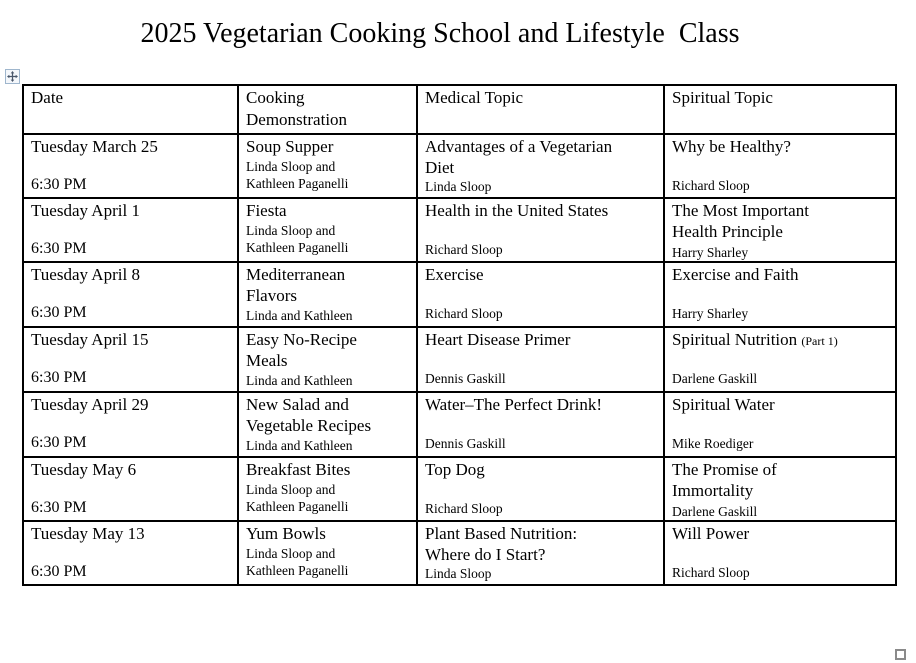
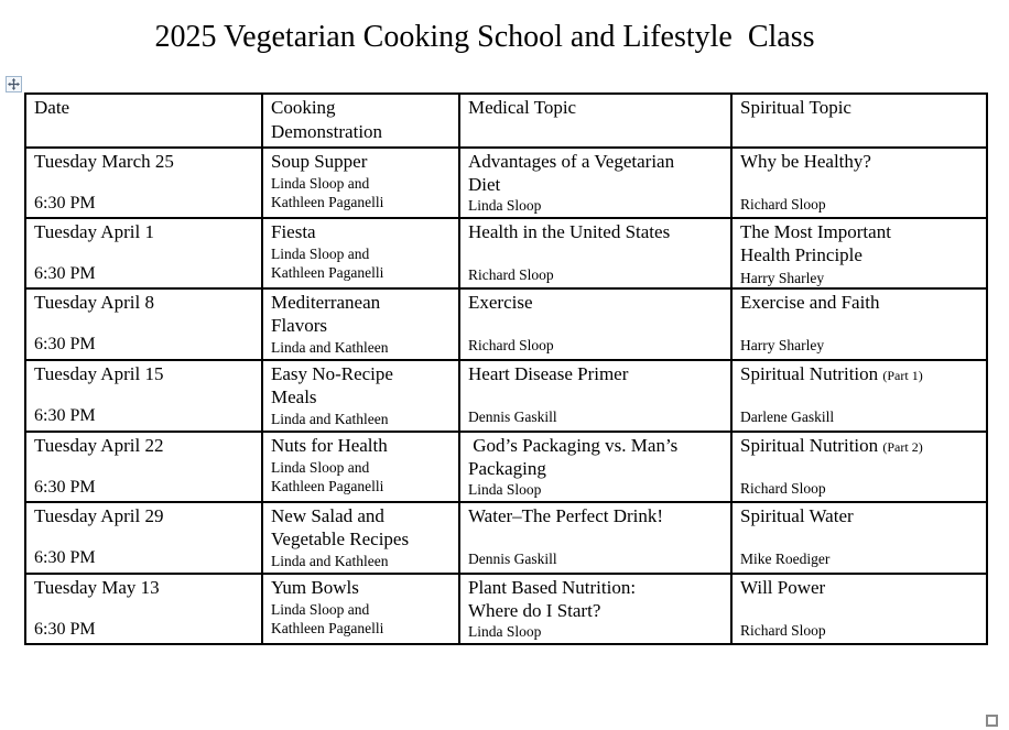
  2025 Vegetarian Cooking School and Lifestyle Class
  Date	Cooking Demonstration	Medical Topic	Spiritual Topic
  Tuesday March 25 6:30 PM	Soup Supper Linda Sloop and Kathleen Paganelli	Advantages of a Vegetarian Diet Linda Sloop	Why be Healthy? Richard Sloop
  Tuesday April 1 6:30 PM	Fiesta Linda Sloop and Kathleen Paganelli	Health in the United States Richard Sloop	The Most Important Health Principle Harry Sharley
  Tuesday April 8 6:30 PM	Mediterranean Flavors Linda and Kathleen	Exercise Richard Sloop	Exercise and Faith Harry Sharley
  Tuesday April 15 6:30 PM	Easy No-Recipe Meals Linda and Kathleen	Heart Disease Primer Dennis Gaskill	Spiritual Nutrition (Part 1) Darlene Gaskill
+ Tuesday April 22 6:30 PM	Nuts for Health Linda Sloop and Kathleen Paganelli	God’s Packaging vs. Man’s Packaging Linda Sloop	Spiritual Nutrition (Part 2) Richard Sloop
  Tuesday April 29 6:30 PM	New Salad and Vegetable Recipes Linda and Kathleen	Water–The Perfect Drink! Dennis Gaskill	Spiritual Water Mike Roediger
- Tuesday May 6 6:30 PM	Breakfast Bites Linda Sloop and Kathleen Paganelli	Top Dog Richard Sloop	The Promise of Immortality Darlene Gaskill
  Tuesday May 13 6:30 PM	Yum Bowls Linda Sloop and Kathleen Paganelli	Plant Based Nutrition: Where do I Start? Linda Sloop	Will Power Richard Sloop
